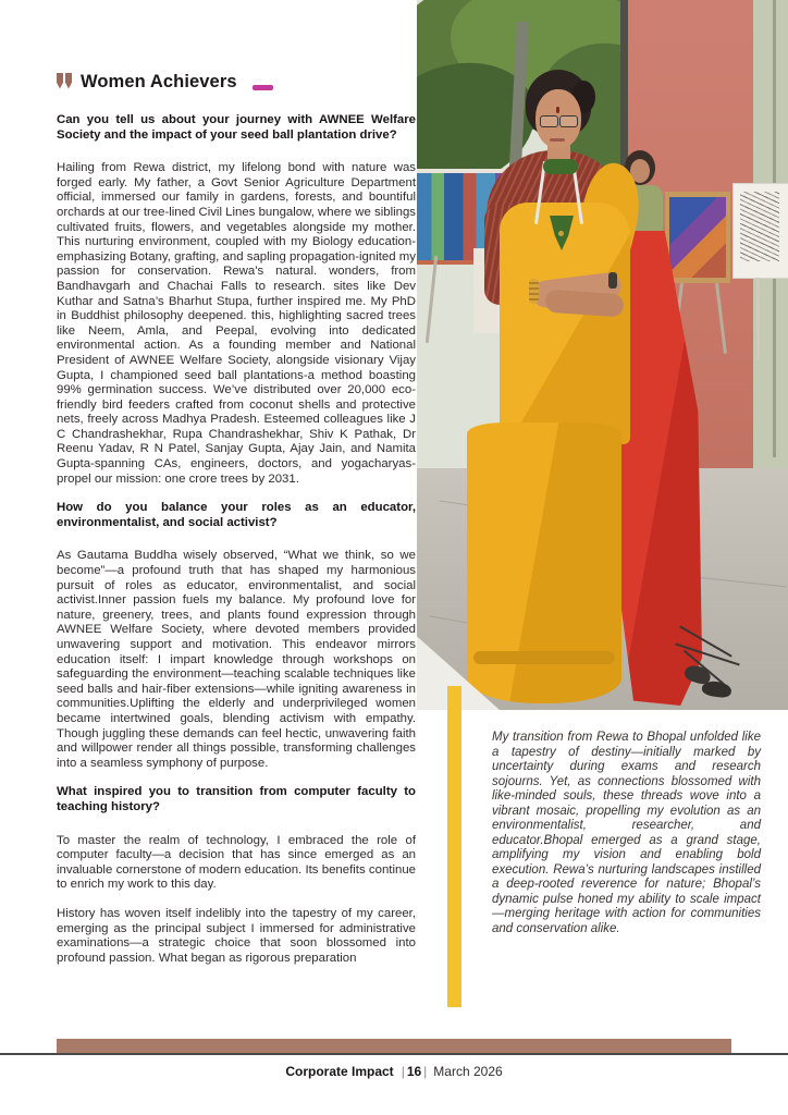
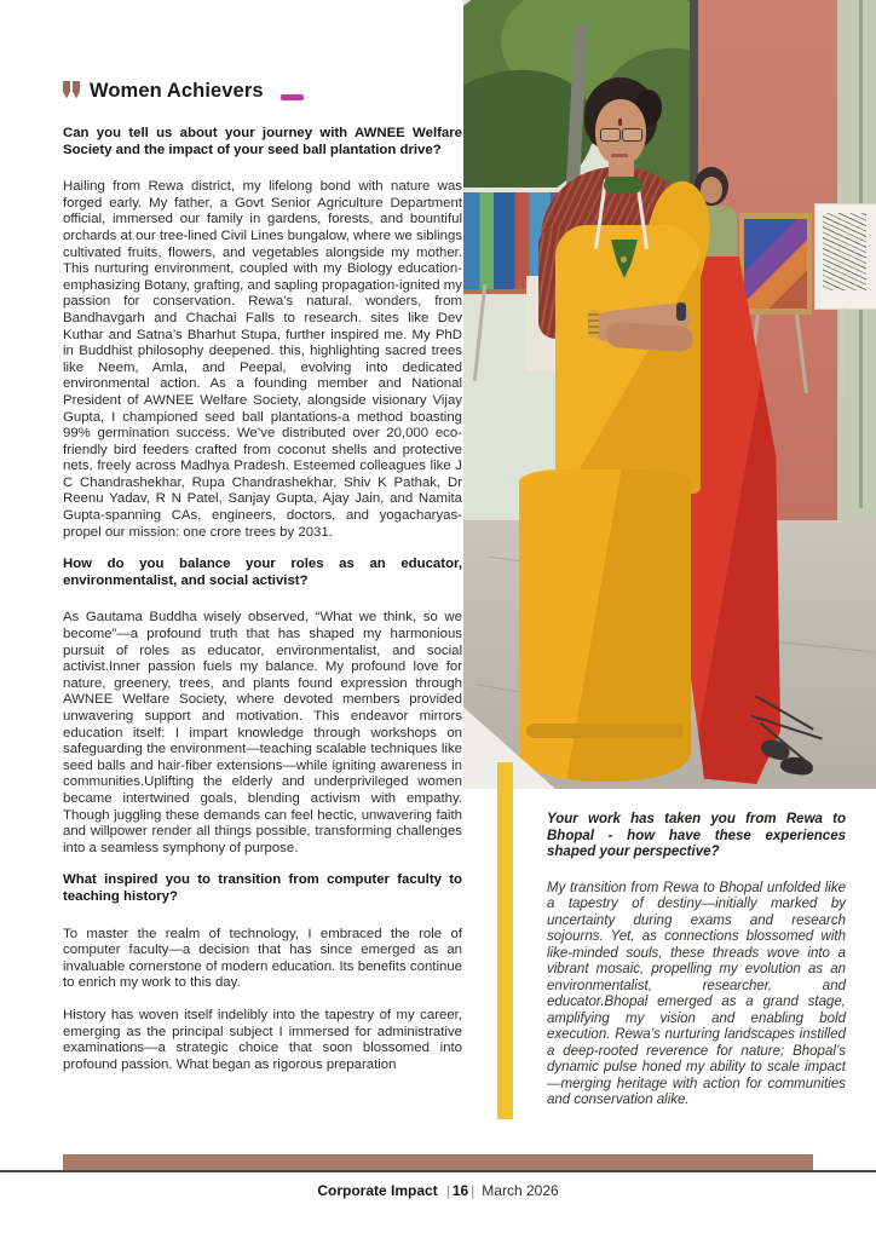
  Women Achievers
  Can you tell us about your journey with AWNEE Welfare Society and the impact of your seed ball plantation drive?
  Hailing from Rewa district, my lifelong bond with nature was forged early. My father, a Govt Senior Agriculture Department official, immersed our family in gardens, forests, and bountiful orchards at our tree-lined Civil Lines bungalow, where we siblings cultivated fruits, flowers, and vegetables alongside my mother. This nurturing environment, coupled with my Biology education-emphasizing Botany, grafting, and sapling propagation-ignited my passion for conservation. Rewa’s natural. wonders, from Bandhavgarh and Chachai Falls to research. sites like Dev Kuthar and Satna’s Bharhut Stupa, further inspired me. My PhD in Buddhist philosophy deepened. this, highlighting sacred trees like Neem, Amla, and Peepal, evolving into dedicated environmental action. As a founding member and National President of AWNEE Welfare Society, alongside visionary Vijay Gupta, I championed seed ball plantations-a method boasting 99% germination success. We’ve distributed over 20,000 eco-friendly bird feeders crafted from coconut shells and protective nets, freely across Madhya Pradesh. Esteemed colleagues like J C Chandrashekhar, Rupa Chandrashekhar, Shiv K Pathak, Dr Reenu Yadav, R N Patel, Sanjay Gupta, Ajay Jain, and Namita Gupta-spanning CAs, engineers, doctors, and yogacharyas-propel our mission: one crore trees by 2031.
  How do you balance your roles as an educator, environmentalist, and social activist?
  As Gautama Buddha wisely observed, “What we think, so we become”—a profound truth that has shaped my harmonious pursuit of roles as educator, environmentalist, and social activist.Inner passion fuels my balance. My profound love for nature, greenery, trees, and plants found expression through AWNEE Welfare Society, where devoted members provided unwavering support and motivation. This endeavor mirrors education itself: I impart knowledge through workshops on safeguarding the environment—teaching scalable techniques like seed balls and hair-fiber extensions—while igniting awareness in communities.Uplifting the elderly and underprivileged women became intertwined goals, blending activism with empathy. Though juggling these demands can feel hectic, unwavering faith and willpower render all things possible, transforming challenges into a seamless symphony of purpose.
  What inspired you to transition from computer faculty to teaching history?
  To master the realm of technology, I embraced the role of computer faculty—a decision that has since emerged as an invaluable cornerstone of modern education. Its benefits continue to enrich my work to this day.
  History has woven itself indelibly into the tapestry of my career, emerging as the principal subject I immersed for administrative examinations—a strategic choice that soon blossomed into profound passion. What began as rigorous preparation
+ Your work has taken you from Rewa to Bhopal - how have these experiences shaped your perspective?
  My transition from Rewa to Bhopal unfolded like a tapestry of destiny—initially marked by uncertainty during exams and research sojourns. Yet, as connections blossomed with like-minded souls, these threads wove into a vibrant mosaic, propelling my evolution as an environmentalist, researcher, and educator.Bhopal emerged as a grand stage, amplifying my vision and enabling bold execution. Rewa’s nurturing landscapes instilled a deep-rooted reverence for nature; Bhopal’s dynamic pulse honed my ability to scale impact—merging heritage with action for communities and conservation alike.
  Corporate Impact | 16 | March 2026
